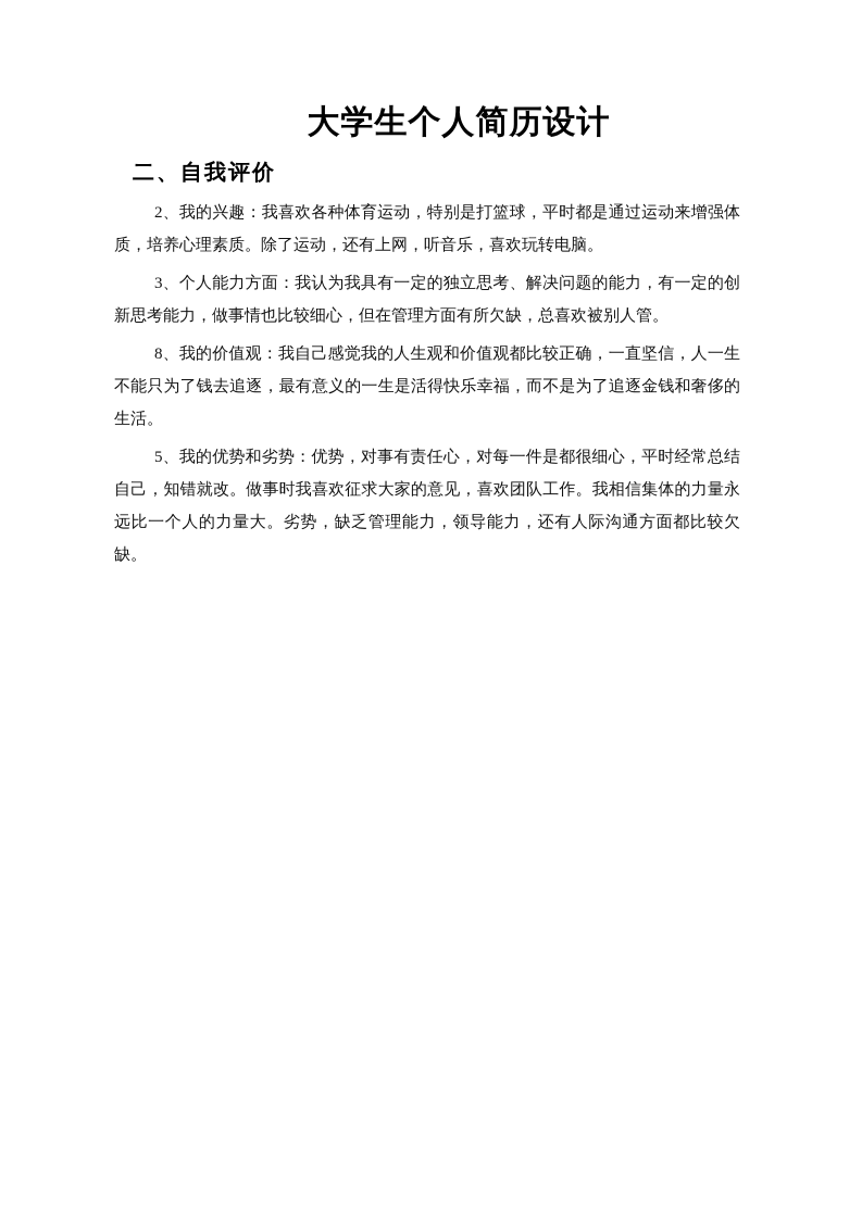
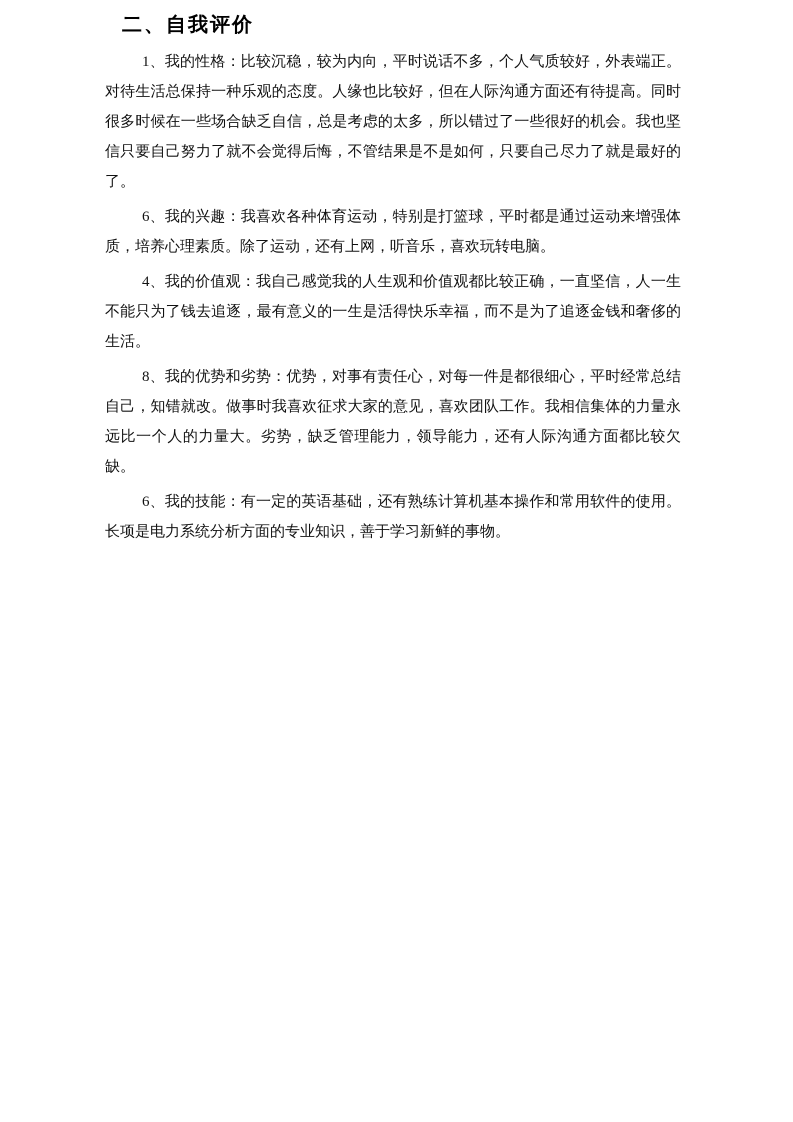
- 大学生个人简历设计
  二、自我评价
+ 1、我的性格：比较沉稳，较为内向，平时说话不多，个人气质较好，外表端正。对待生活总保持一种乐观的态度。人缘也比较好，但在人际沟通方面还有待提高。同时很多时候在一些场合缺乏自信，总是考虑的太多，所以错过了一些很好的机会。我也坚信只要自己努力了就不会觉得后悔，不管结果是不是如何，只要自己尽力了就是最好的了。
- 2、我的兴趣：我喜欢各种体育运动，特别是打篮球，平时都是通过运动来增强体质，培养心理素质。除了运动，还有上网，听音乐，喜欢玩转电脑。
+ 6、我的兴趣：我喜欢各种体育运动，特别是打篮球，平时都是通过运动来增强体质，培养心理素质。除了运动，还有上网，听音乐，喜欢玩转电脑。
- 3、个人能力方面：我认为我具有一定的独立思考、解决问题的能力，有一定的创新思考能力，做事情也比较细心，但在管理方面有所欠缺，总喜欢被别人管。
- 8、我的价值观：我自己感觉我的人生观和价值观都比较正确，一直坚信，人一生不能只为了钱去追逐，最有意义的一生是活得快乐幸福，而不是为了追逐金钱和奢侈的生活。
+ 4、我的价值观：我自己感觉我的人生观和价值观都比较正确，一直坚信，人一生不能只为了钱去追逐，最有意义的一生是活得快乐幸福，而不是为了追逐金钱和奢侈的生活。
- 5、我的优势和劣势：优势，对事有责任心，对每一件是都很细心，平时经常总结自己，知错就改。做事时我喜欢征求大家的意见，喜欢团队工作。我相信集体的力量永远比一个人的力量大。劣势，缺乏管理能力，领导能力，还有人际沟通方面都比较欠缺。
+ 8、我的优势和劣势：优势，对事有责任心，对每一件是都很细心，平时经常总结自己，知错就改。做事时我喜欢征求大家的意见，喜欢团队工作。我相信集体的力量永远比一个人的力量大。劣势，缺乏管理能力，领导能力，还有人际沟通方面都比较欠缺。
+ 6、我的技能：有一定的英语基础，还有熟练计算机基本操作和常用软件的使用。长项是电力系统分析方面的专业知识，善于学习新鲜的事物。
